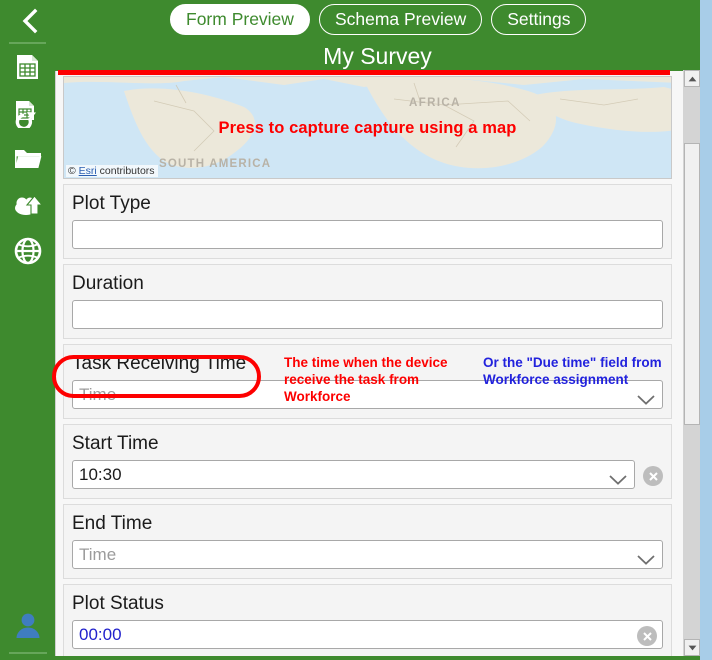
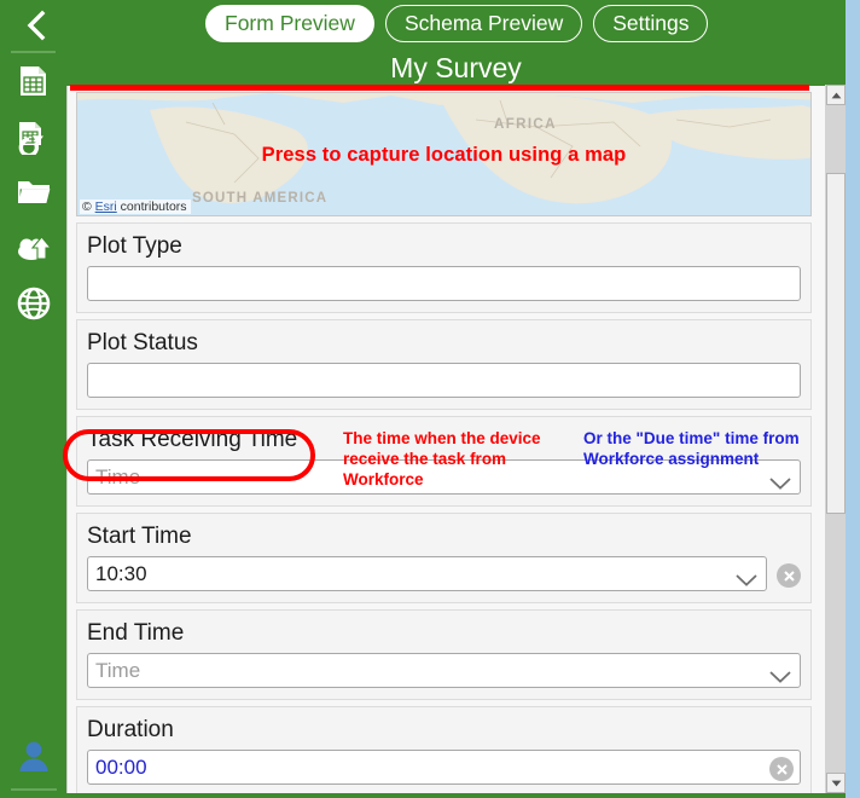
  Form Preview
  Schema Preview
  Settings
  My Survey
  AFRICA
  SOUTH AMERICA
- Press to capture capture using a map
+ Press to capture location using a map
  © Esri contributors
  Plot Type
- Duration
+ Plot Status
  Task Receiving Time
  Time
  Start Time
  10:30
  End Time
  Time
- Plot Status
+ Duration
  00:00
  The time when the device receive the task from Workforce
- Or the "Due time" field from Workforce assignment
+ Or the "Due time" time from Workforce assignment
